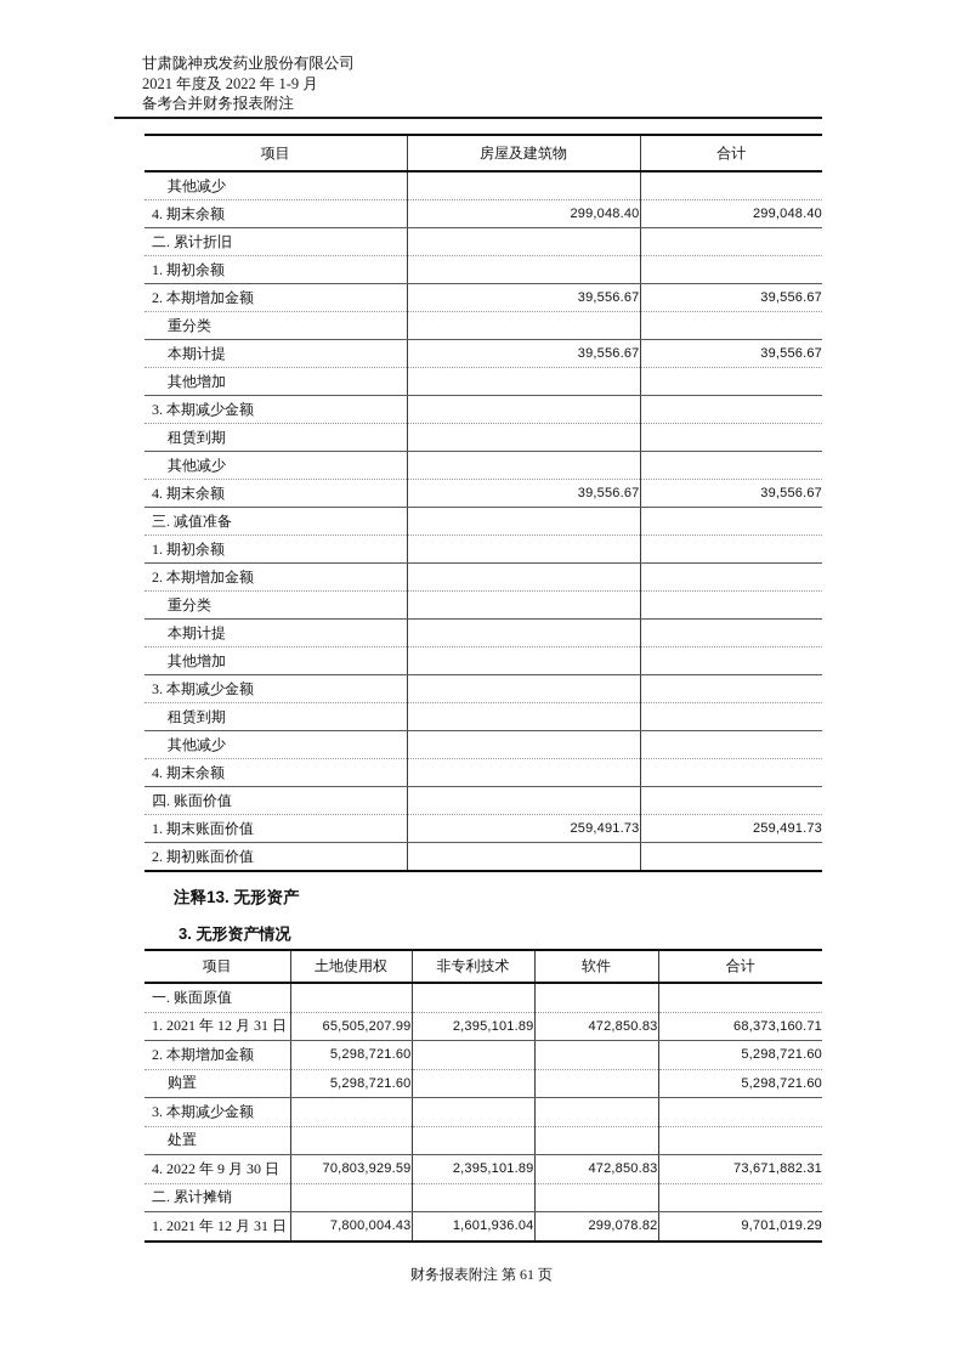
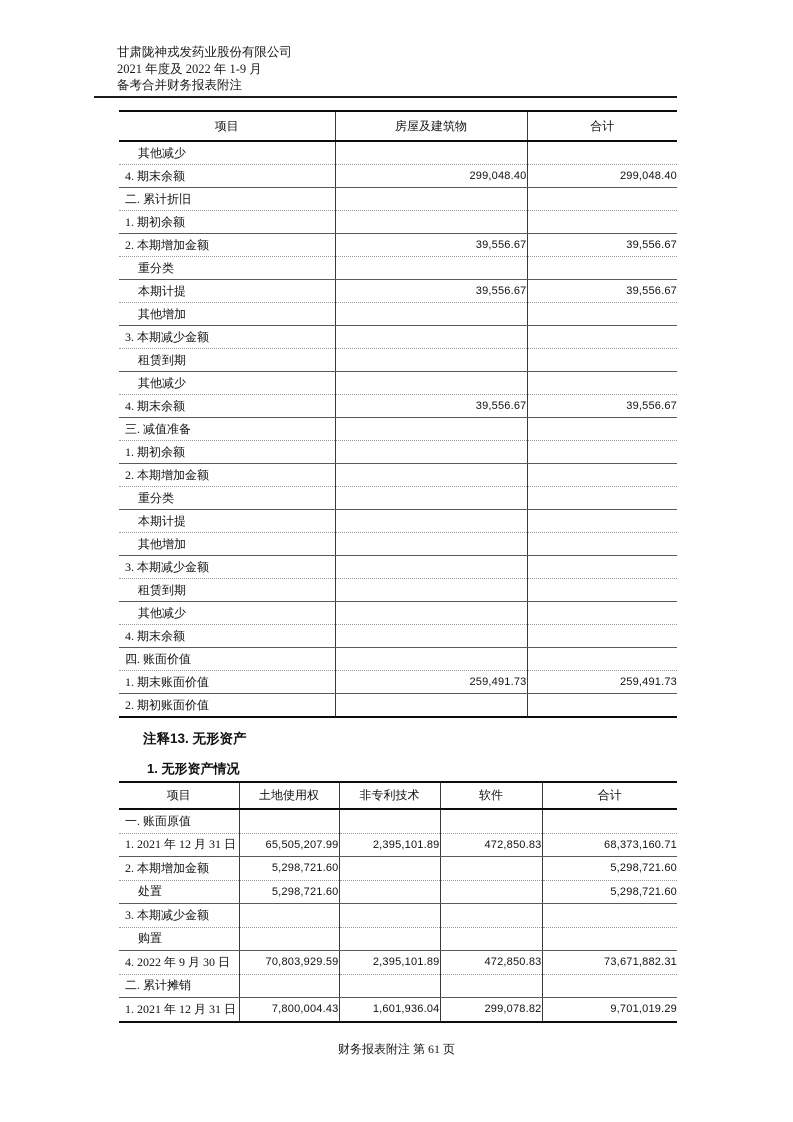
  甘肃陇神戎发药业股份有限公司
  2021 年度及 2022 年 1-9 月
  备考合并财务报表附注
  项目	房屋及建筑物	合计
  其他减少
  4. 期末余额	299,048.40	299,048.40
  二. 累计折旧
  1. 期初余额
  2. 本期增加金额	39,556.67	39,556.67
  重分类
  本期计提	39,556.67	39,556.67
  其他增加
  3. 本期减少金额
  租赁到期
  其他减少
  4. 期末余额	39,556.67	39,556.67
  三. 减值准备
  1. 期初余额
  2. 本期增加金额
  重分类
  本期计提
  其他增加
  3. 本期减少金额
  租赁到期
  其他减少
  4. 期末余额
  四. 账面价值
  1. 期末账面价值	259,491.73	259,491.73
  2. 期初账面价值
  注释13. 无形资产
- 3. 无形资产情况
+ 1. 无形资产情况
  项目	土地使用权	非专利技术	软件	合计
  一. 账面原值
  1. 2021 年 12 月 31 日	65,505,207.99	2,395,101.89	472,850.83	68,373,160.71
  2. 本期增加金额	5,298,721.60			5,298,721.60
- 购置	5,298,721.60			5,298,721.60
+ 处置	5,298,721.60			5,298,721.60
  3. 本期减少金额
- 处置
+ 购置
  4. 2022 年 9 月 30 日	70,803,929.59	2,395,101.89	472,850.83	73,671,882.31
  二. 累计摊销
  1. 2021 年 12 月 31 日	7,800,004.43	1,601,936.04	299,078.82	9,701,019.29
  财务报表附注 第 61 页
